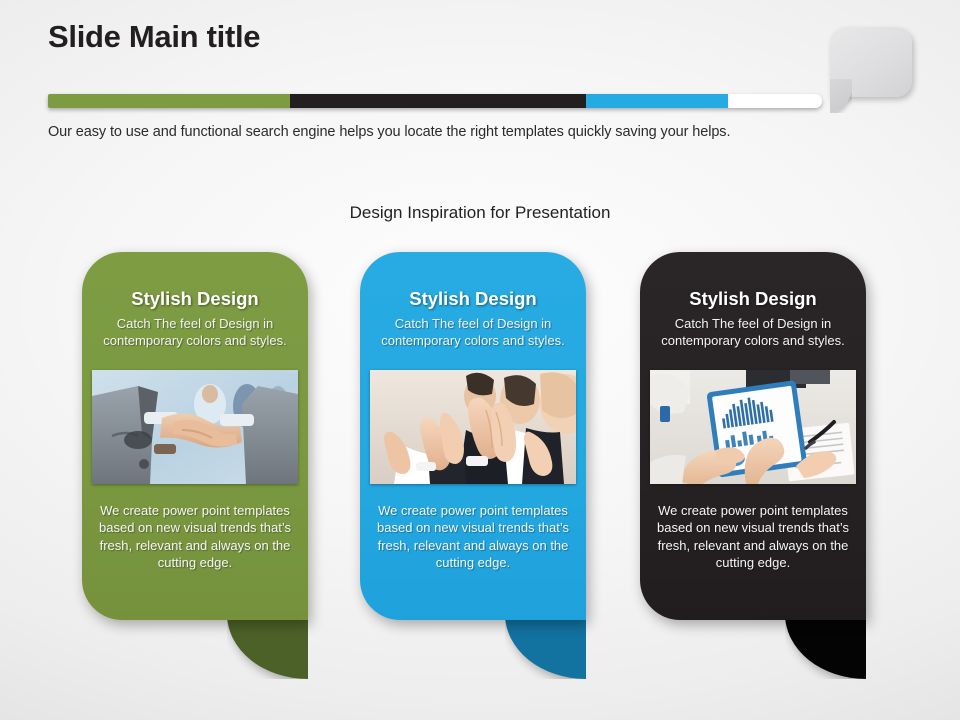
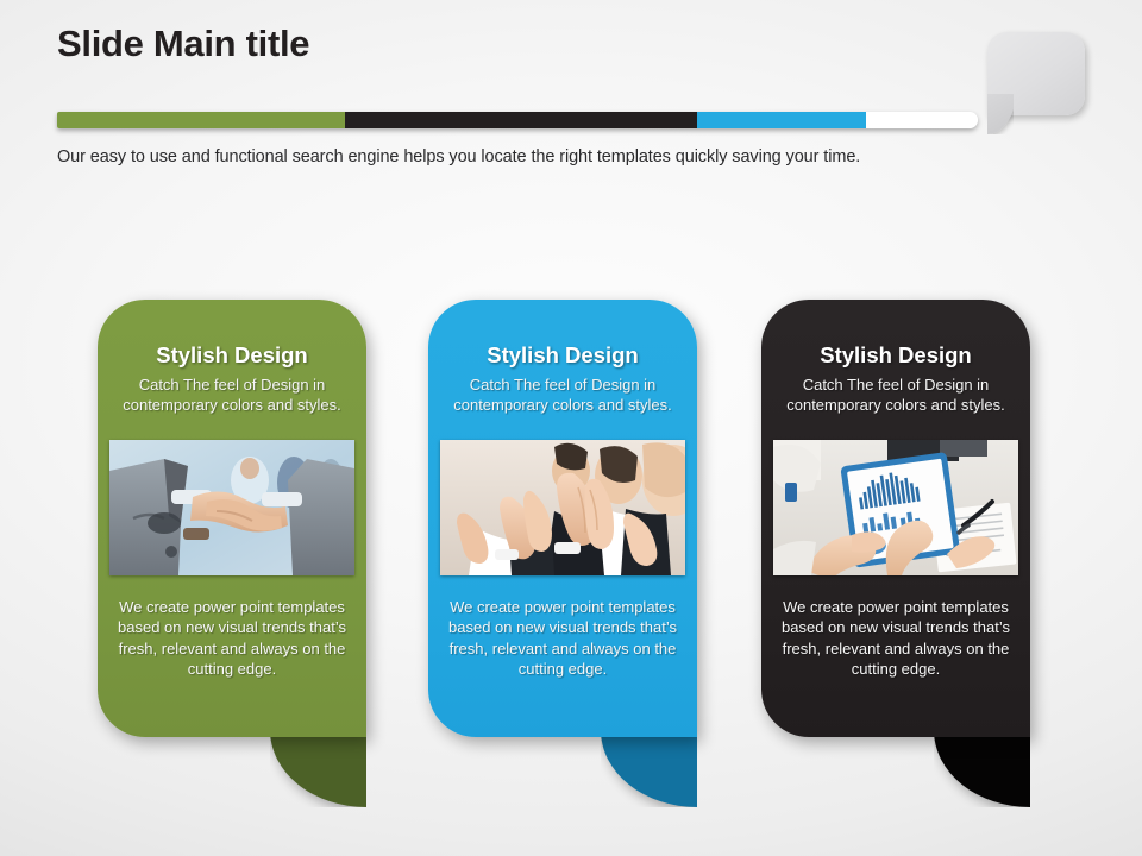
  Slide Main title
- Our easy to use and functional search engine helps you locate the right templates quickly saving your helps.
+ Our easy to use and functional search engine helps you locate the right templates quickly saving your time.
- Design Inspiration for Presentation
  Stylish Design
  Catch The feel of Design in contemporary colors and styles.
  We create power point templates based on new visual trends that’s fresh, relevant and always on the cutting edge.
  Stylish Design
  Catch The feel of Design in contemporary colors and styles.
  We create power point templates based on new visual trends that’s fresh, relevant and always on the cutting edge.
  Stylish Design
  Catch The feel of Design in contemporary colors and styles.
  We create power point templates based on new visual trends that’s fresh, relevant and always on the cutting edge.
